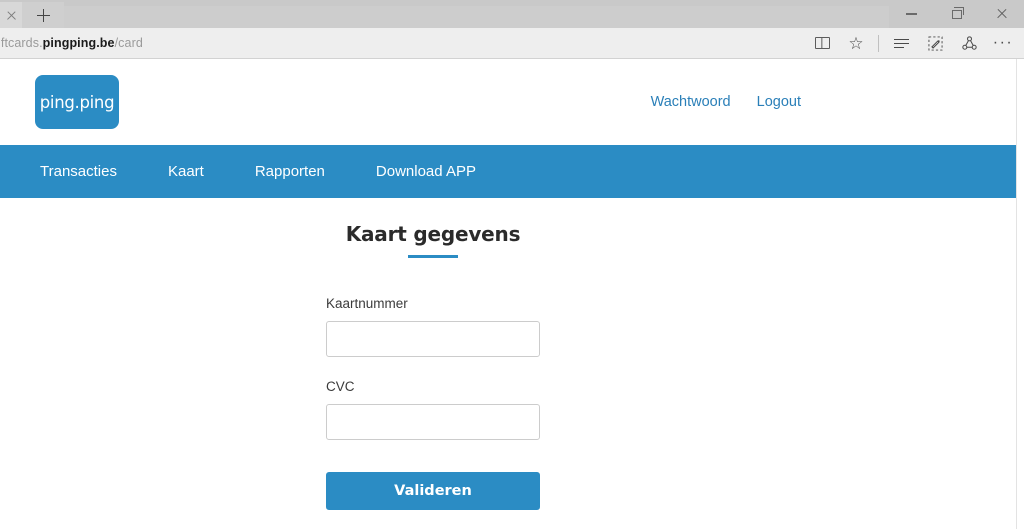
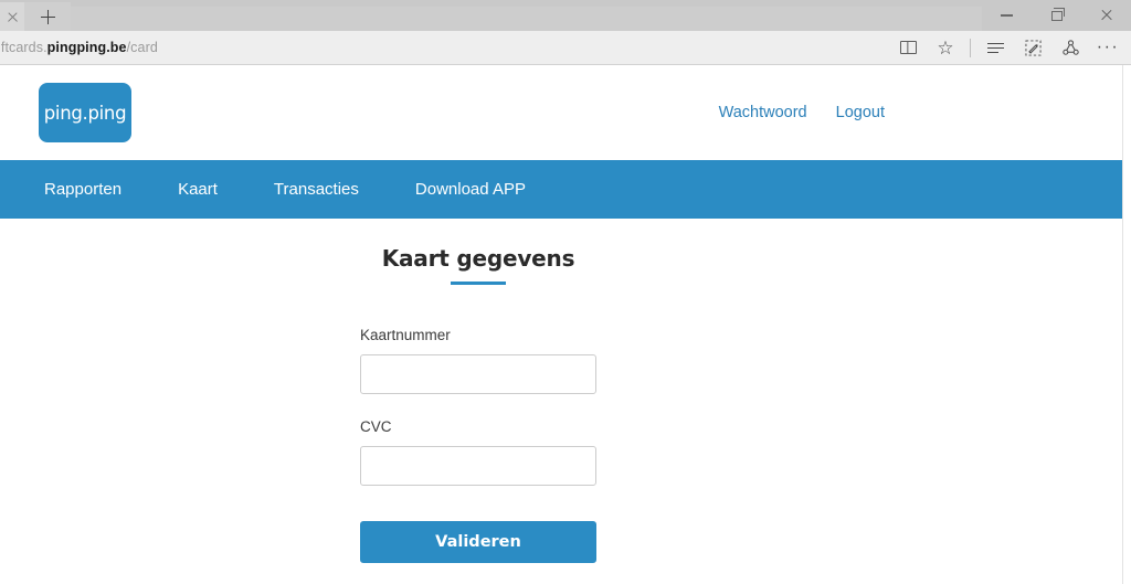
  ftcards.pingping.be/card
  ☆
  ···
  ping.ping
  Wachtwoord
  Logout
- Transacties
+ Rapporten
  Kaart
- Rapporten
+ Transacties
  Download APP
  Kaart gegevens
  Kaartnummer
  CVC
  Valideren
